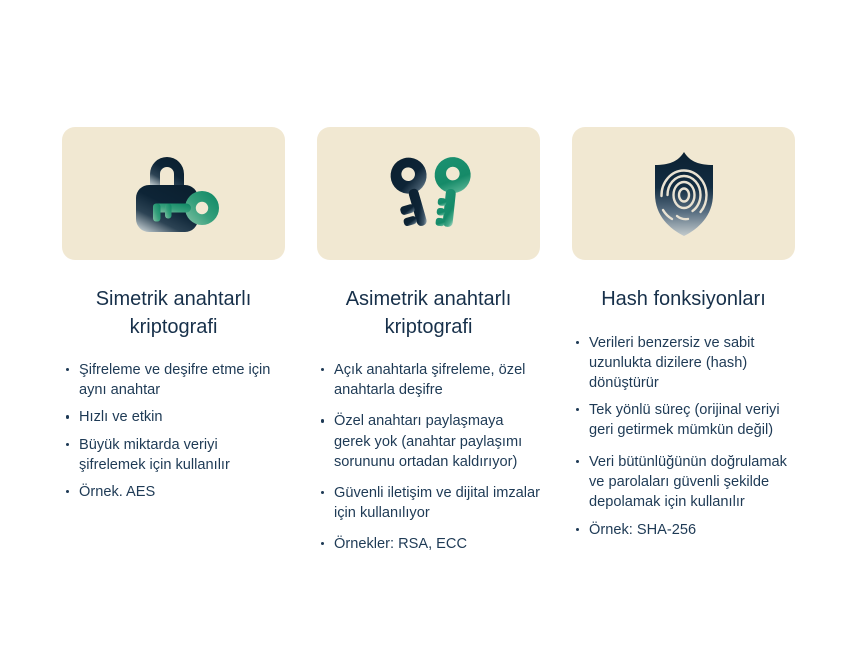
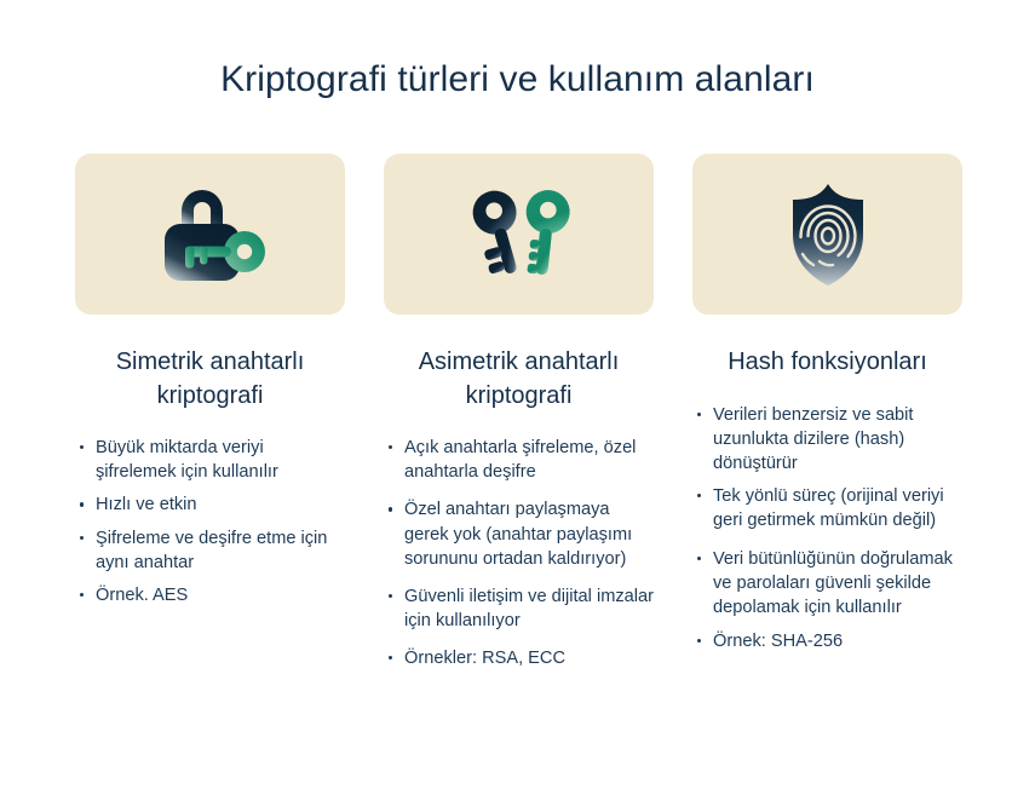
+ Kriptografi türleri ve kullanım alanları
  Simetrik anahtarlı kriptografi
- Şifreleme ve deşifre etme için aynı anahtar
+ Büyük miktarda veriyi şifrelemek için kullanılır
  Hızlı ve etkin
- Büyük miktarda veriyi şifrelemek için kullanılır
+ Şifreleme ve deşifre etme için aynı anahtar
  Örnek. AES
  Asimetrik anahtarlı kriptografi
  Açık anahtarla şifreleme, özel anahtarla deşifre
  Özel anahtarı paylaşmaya gerek yok (anahtar paylaşımı sorununu ortadan kaldırıyor)
  Güvenli iletişim ve dijital imzalar için kullanılıyor
  Örnekler: RSA, ECC
  Hash fonksiyonları
  Verileri benzersiz ve sabit uzunlukta dizilere (hash) dönüştürür
  Tek yönlü süreç (orijinal veriyi geri getirmek mümkün değil)
  Veri bütünlüğünün doğrulamak ve parolaları güvenli şekilde depolamak için kullanılır
  Örnek: SHA-256
